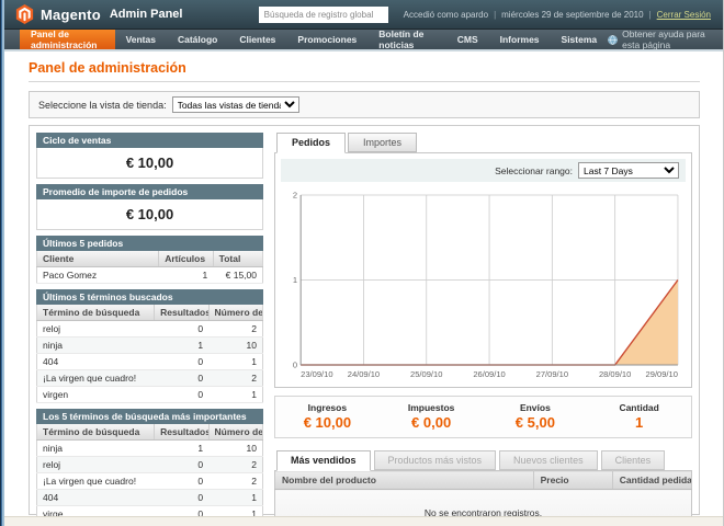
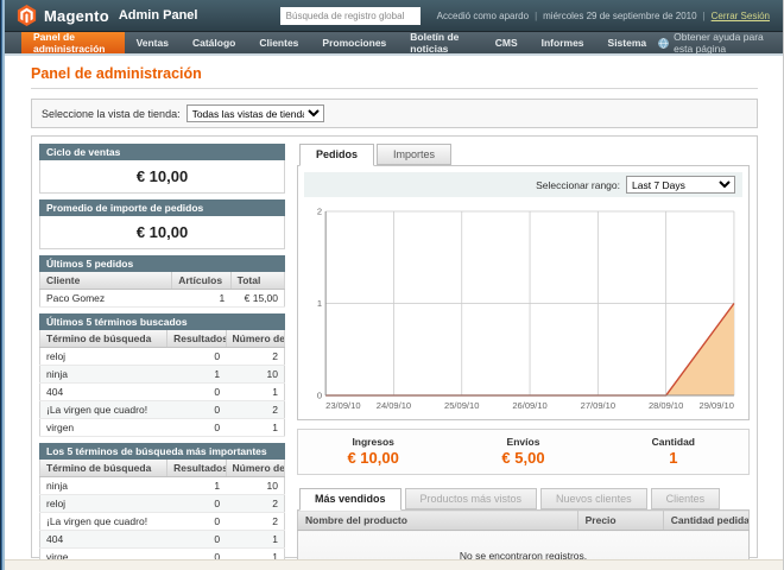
  Magento
  Admin Panel
  Búsqueda de registro global
  Accedió como apardo
  |
  miércoles 29 de septiembre de 2010
  |
  Cerrar Sesión
  Panel de administración
  Ventas
  Catálogo
  Clientes
  Promociones
  Boletín de noticias
  CMS
  Informes
  Sistema
  Obtener ayuda para esta página
  Panel de administración
  Seleccione la vista de tienda:
  Todas las vistas de tiend
  Ciclo de ventas
  € 10,00
  Promedio de importe de pedidos
  € 10,00
  Últimos 5 pedidos
  Cliente	Artículos	Total
  Paco Gomez	1	€ 15,00
  Últimos 5 términos buscados
  Término de búsqueda	Resultado	Número de
  reloj	0	2
  ninja	1	10
  404	0	1
  ¡La virgen que cuadro!	0	2
  virgen	0	1
  Los 5 términos de búsqueda más importantes
  Término de búsqueda	Resultado	Número de
  ninja	1	10
  reloj	0	2
  ¡La virgen que cuadro!	0	2
  404	0	1
  virge	0	1
  Pedidos
  Importes
  Seleccionar rango:
  Last 7 Days
  0
  1
  2
  23/09/10
  24/09/10
  25/09/10
  26/09/10
  27/09/10
  28/09/10
  29/09/10
  Ingresos
  € 10,00
- Impuestos
- € 0,00
  Envíos
  € 5,00
  Cantidad
  1
  Más vendidos
  Productos más vistos
  Nuevos clientes
  Clientes
  Nombre del producto	Precio	Cantidad pedida
  No se encontraron registros.
